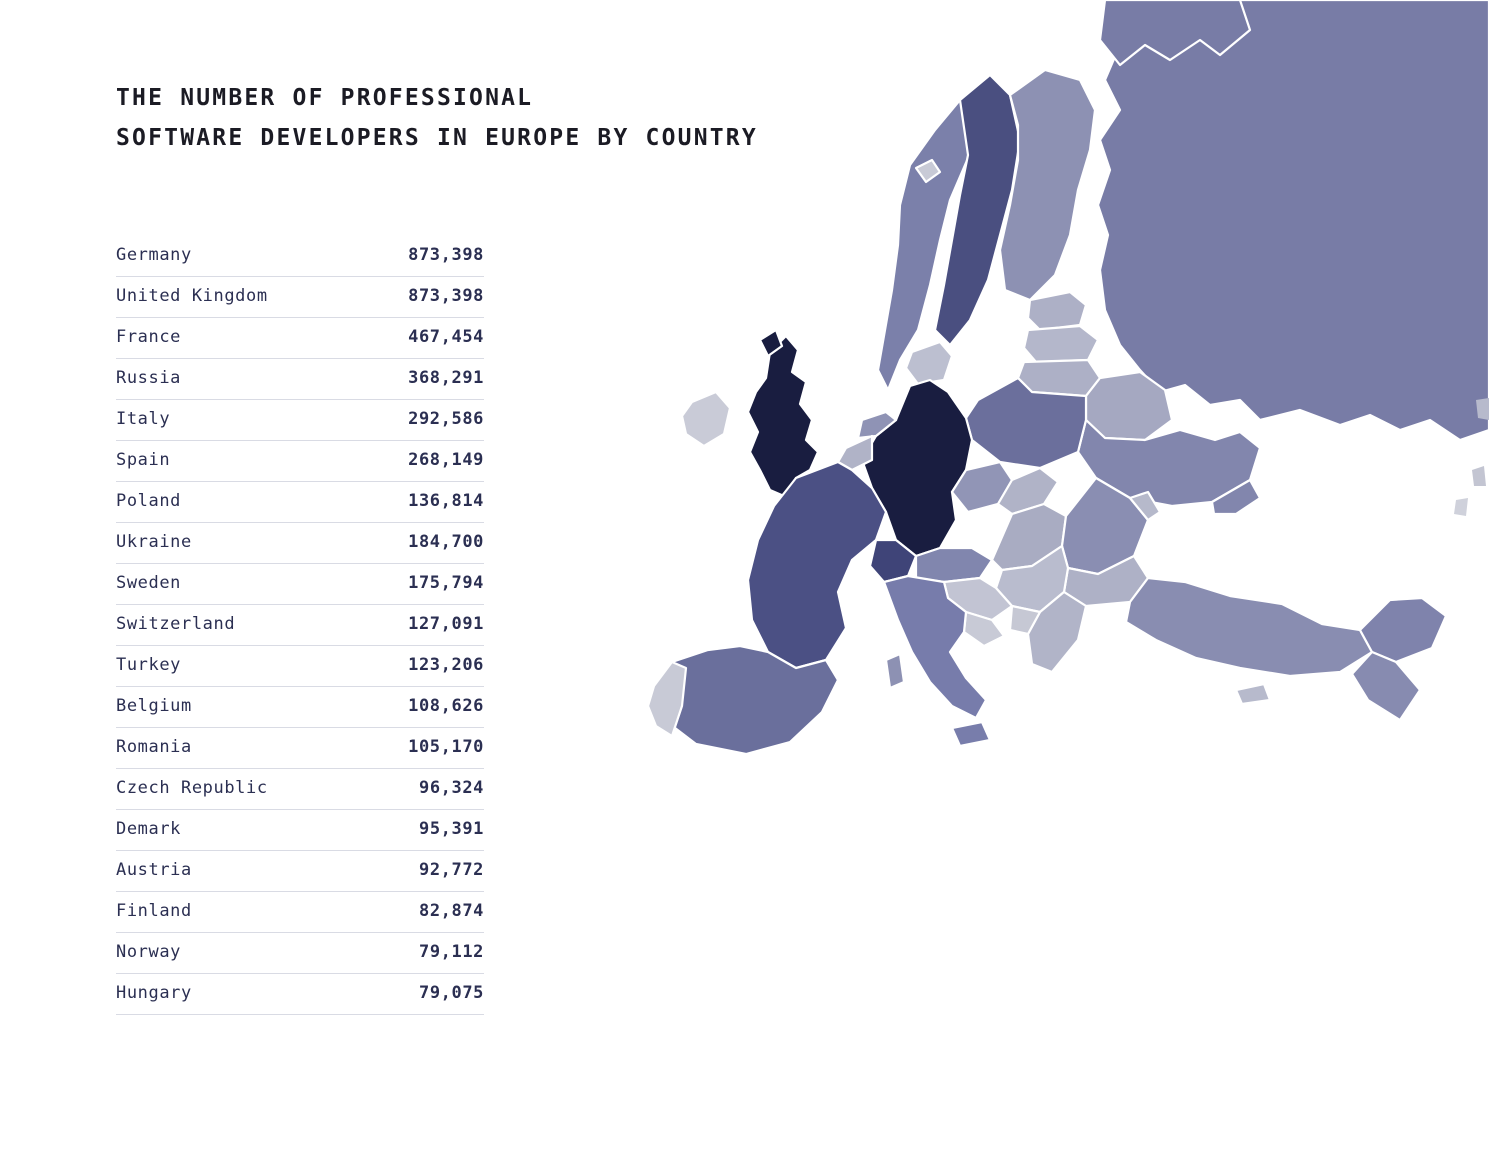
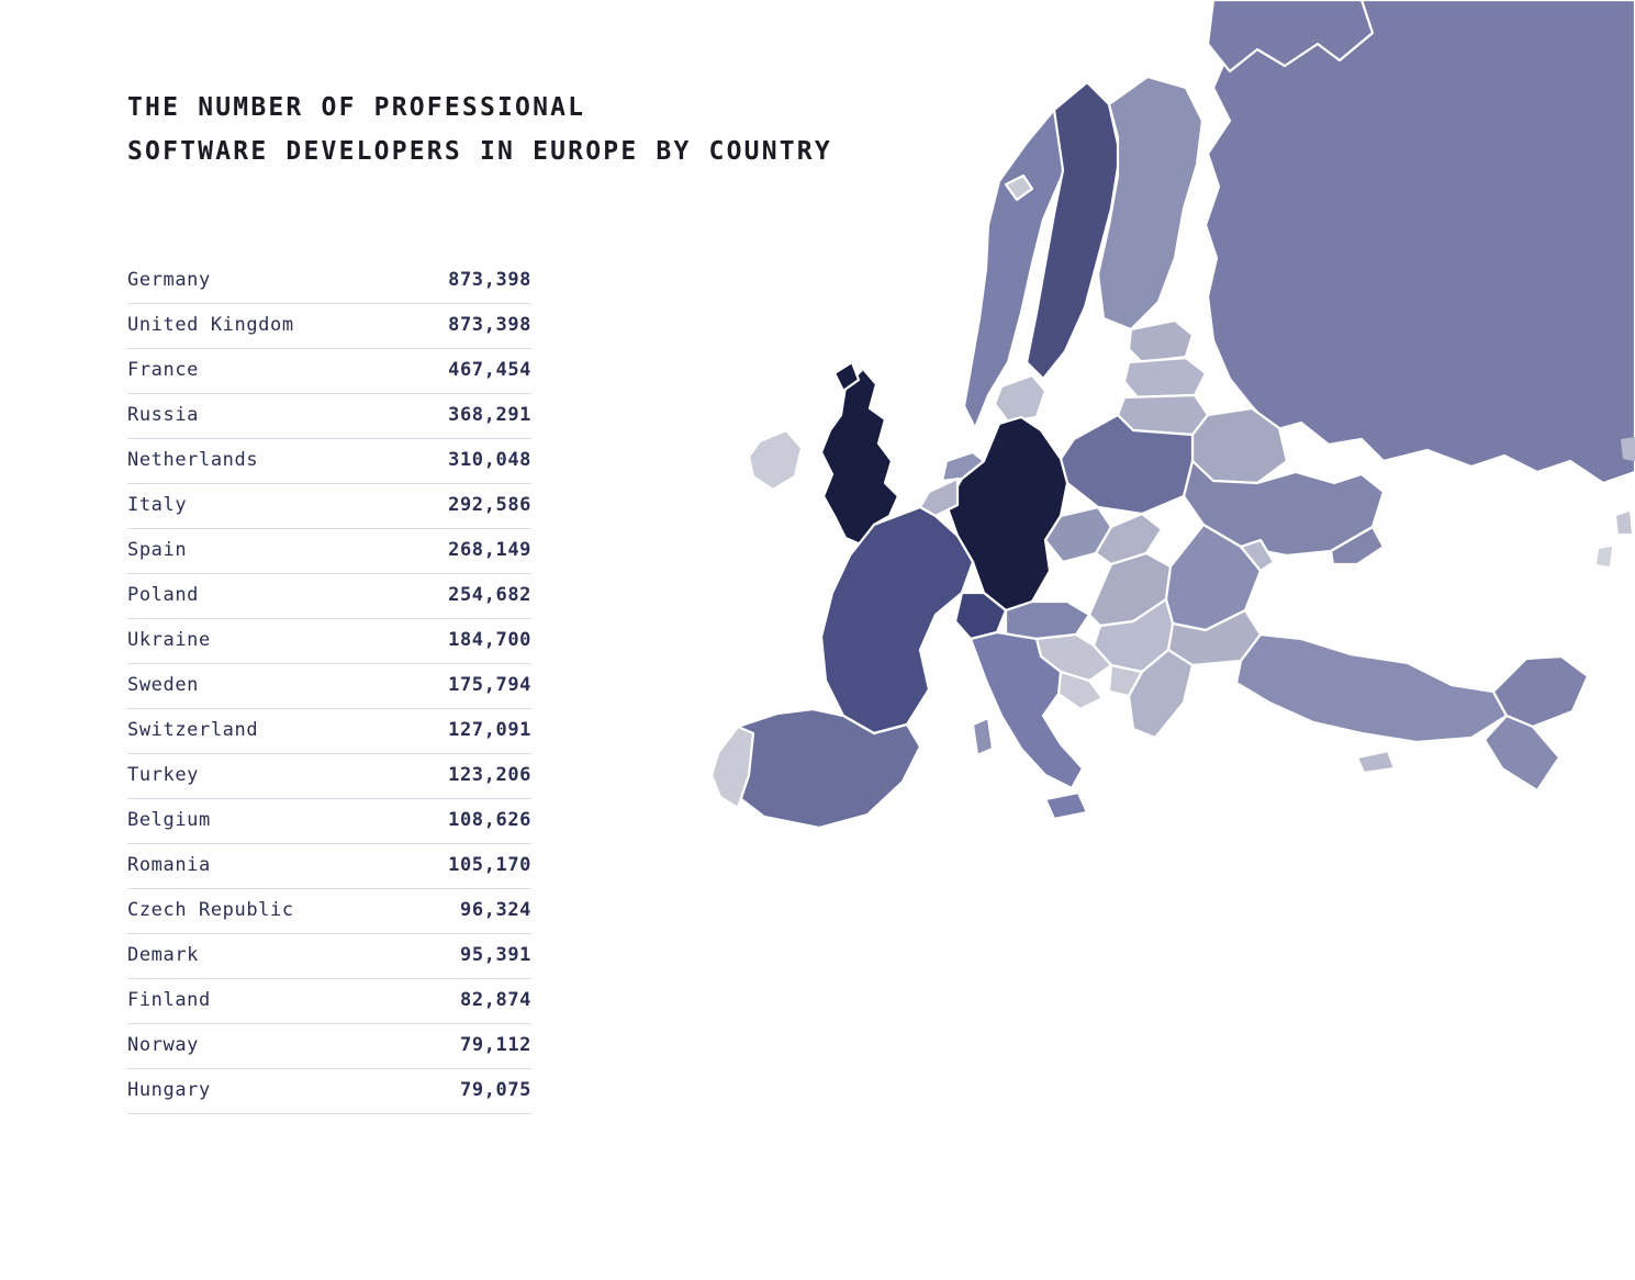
  THE NUMBER OF PROFESSIONAL
  SOFTWARE DEVELOPERS IN EUROPE BY COUNTRY
  Germany
  873,398
  United Kingdom
  873,398
  France
  467,454
  Russia
  368,291
+ Netherlands
+ 310,048
  Italy
  292,586
  Spain
  268,149
  Poland
- 136,814
+ 254,682
  Ukraine
  184,700
  Sweden
  175,794
  Switzerland
  127,091
  Turkey
  123,206
  Belgium
  108,626
  Romania
  105,170
  Czech Republic
  96,324
  Demark
  95,391
- Austria
- 92,772
  Finland
  82,874
  Norway
  79,112
  Hungary
  79,075
